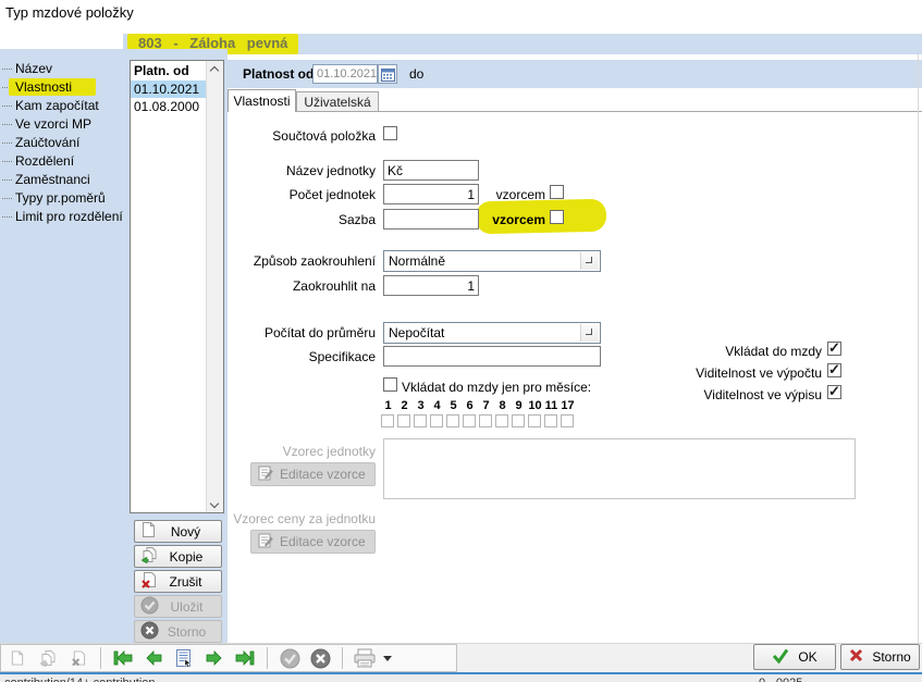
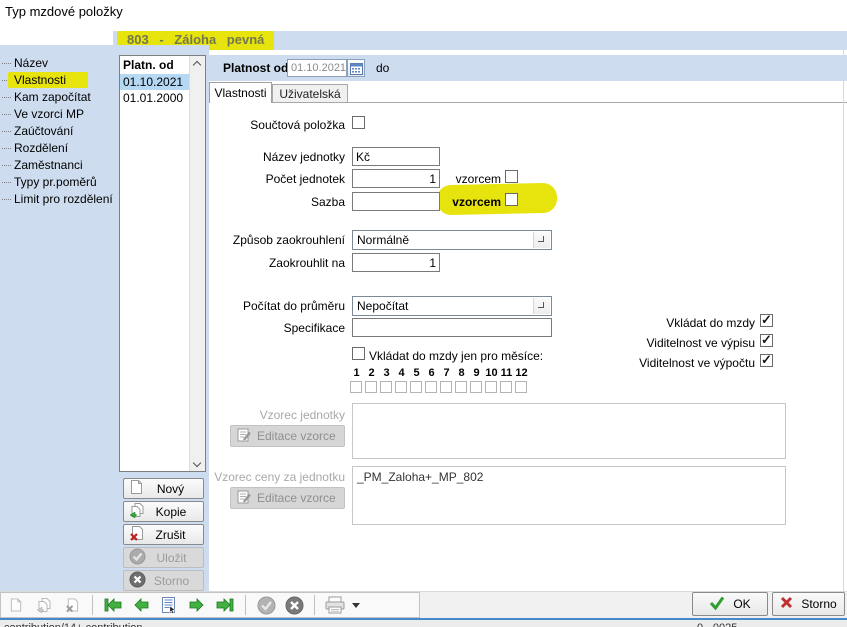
  Typ mzdové položky
  803 - Záloha pevná
  Název
  Vlastnosti
  Kam započítat
  Ve vzorci MP
  Zaúčtování
  Rozdělení
  Zaměstnanci
  Typy pr.poměrů
  Limit pro rozdělení
  Platn. od
  01.10.2021
- 01.08.2000
+ 01.01.2000
  Nový
  Kopie
  Zrušit
  Uložit
  Storno
  Platnost od
  01.10.2021
  do
  Vlastnosti
  Uživatelská
  Součtová položka
  Název jednotky
  Kč
  Počet jednotek
  1
  vzorcem
  Sazba
  vzorcem
  Způsob zaokrouhlení
  Normálně
  Zaokrouhlit na
  1
  Počítat do průměru
  Nepočítat
  Specifikace
  Vkládat do mzdy jen pro měsíce:
  1
  2
  3
  4
  5
  6
  7
  8
  9
  10
  11
- 17
+ 12
  Vkládat do mzdy
  ✓
- Viditelnost ve výpočtu
+ Viditelnost ve výpisu
  ✓
- Viditelnost ve výpisu
+ Viditelnost ve výpočtu
  ✓
  Vzorec jednotky
  Editace vzorce
  Vzorec ceny za jednotku
  Editace vzorce
+ _PM_Zaloha+_MP_802
  OK
  Storno
